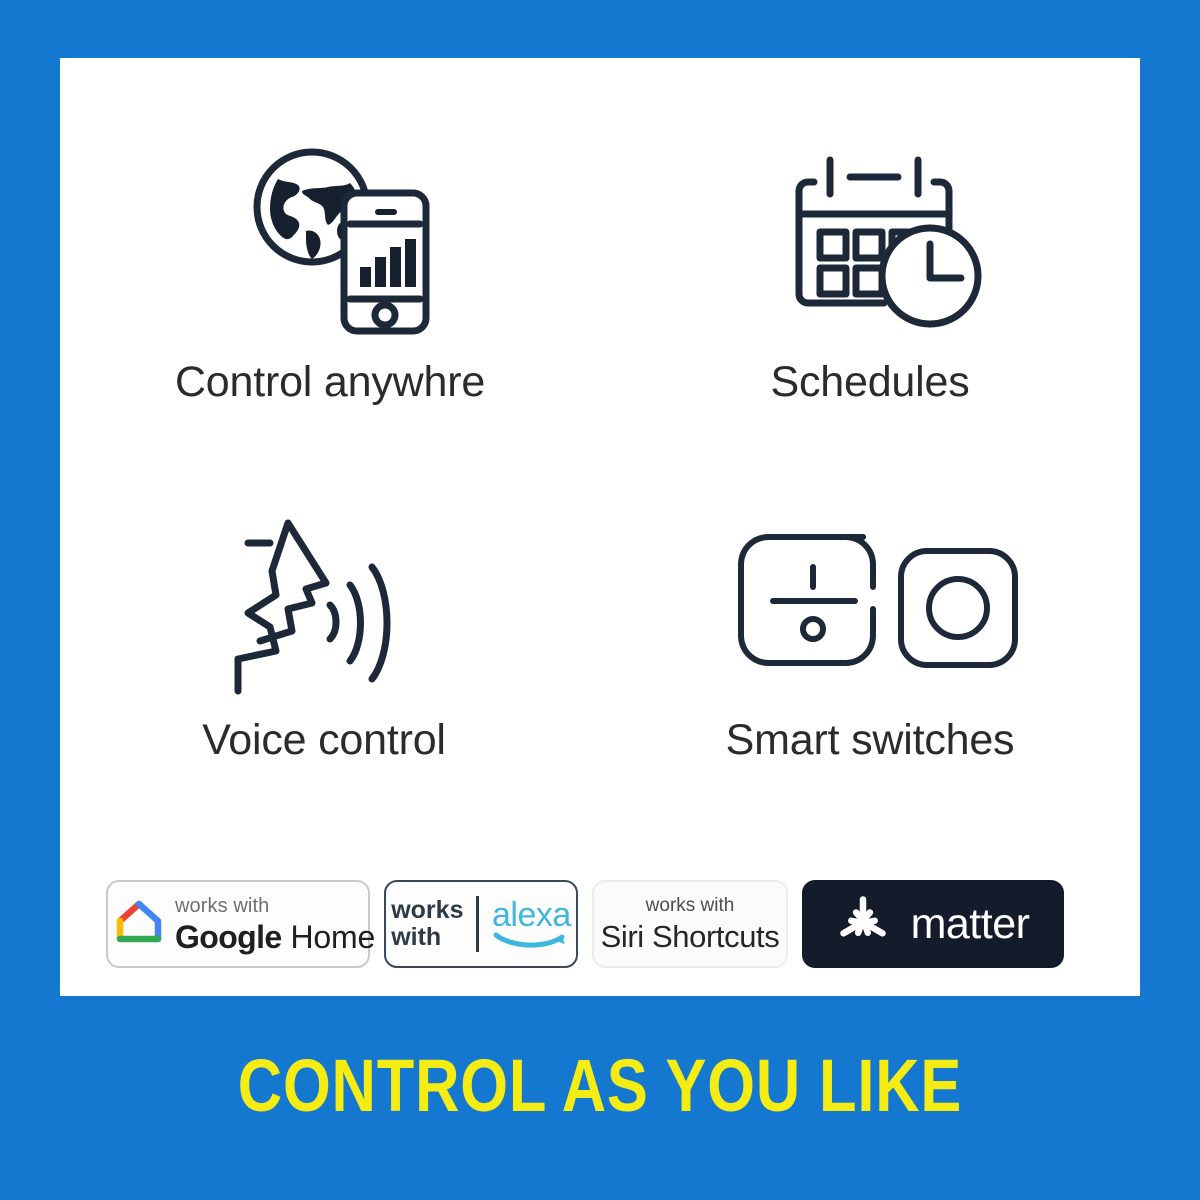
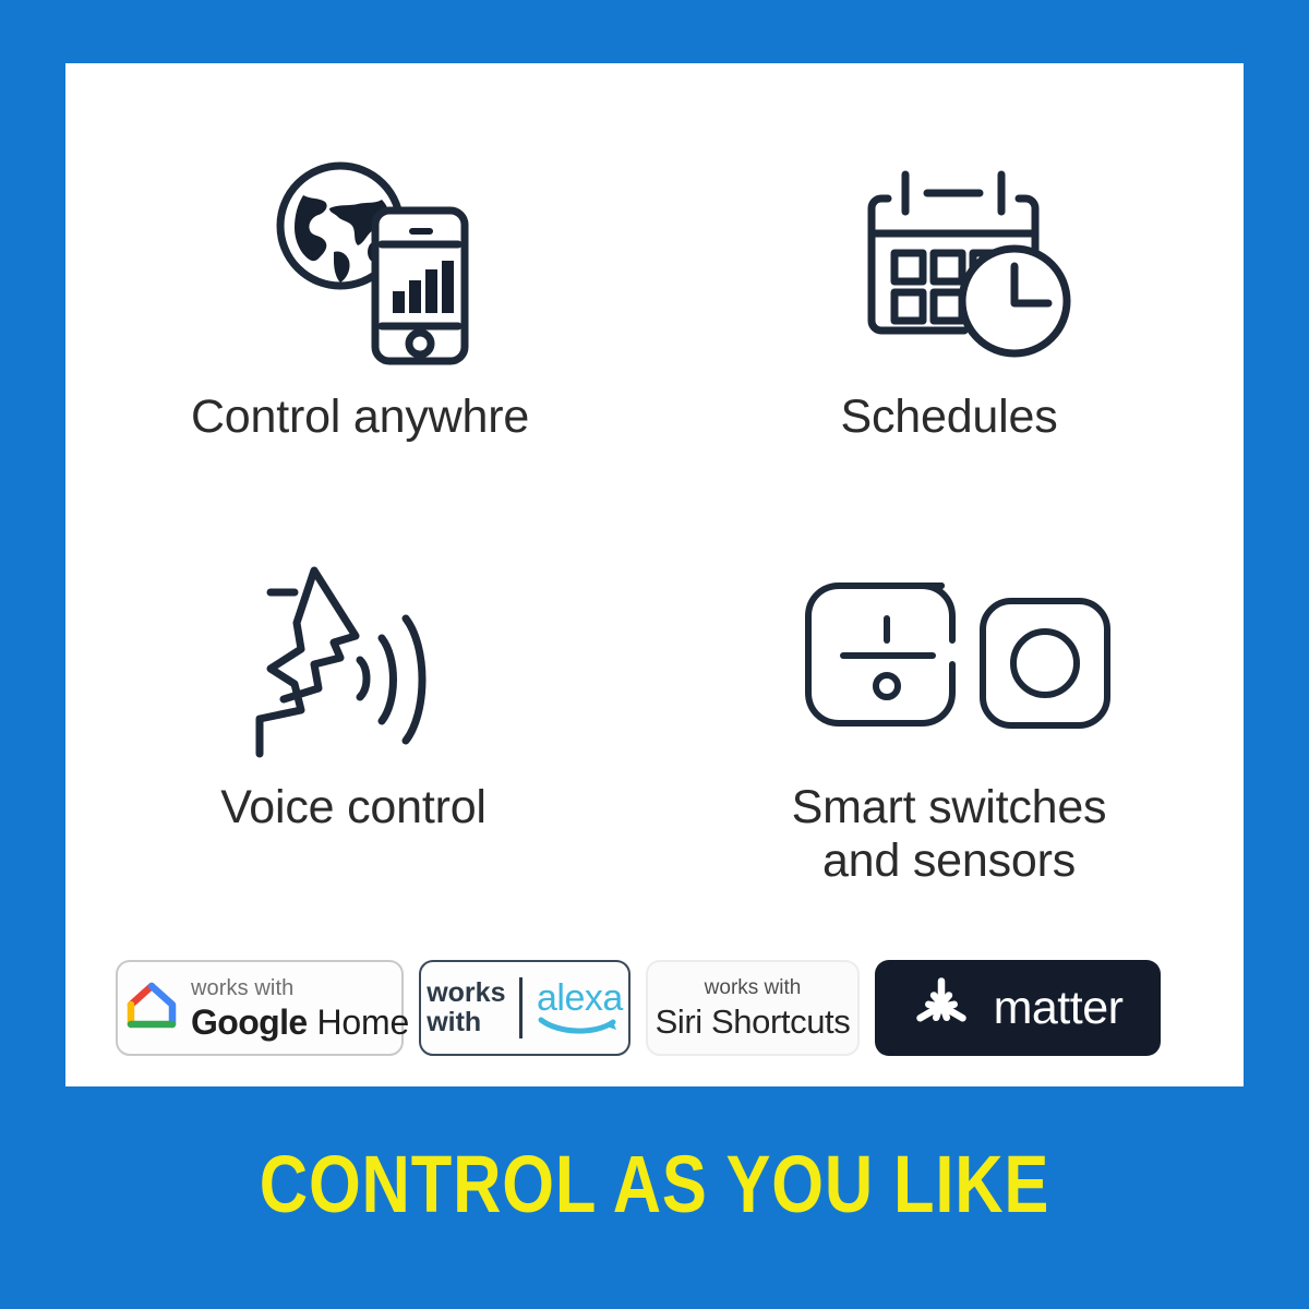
  Control anywhre
  Schedules
  Voice control
  Smart switches
+ and sensors
  works with
  Google Home
  works
  with
  alexa
  works with
  Siri Shortcuts
  matter
  CONTROL AS YOU LIKE
